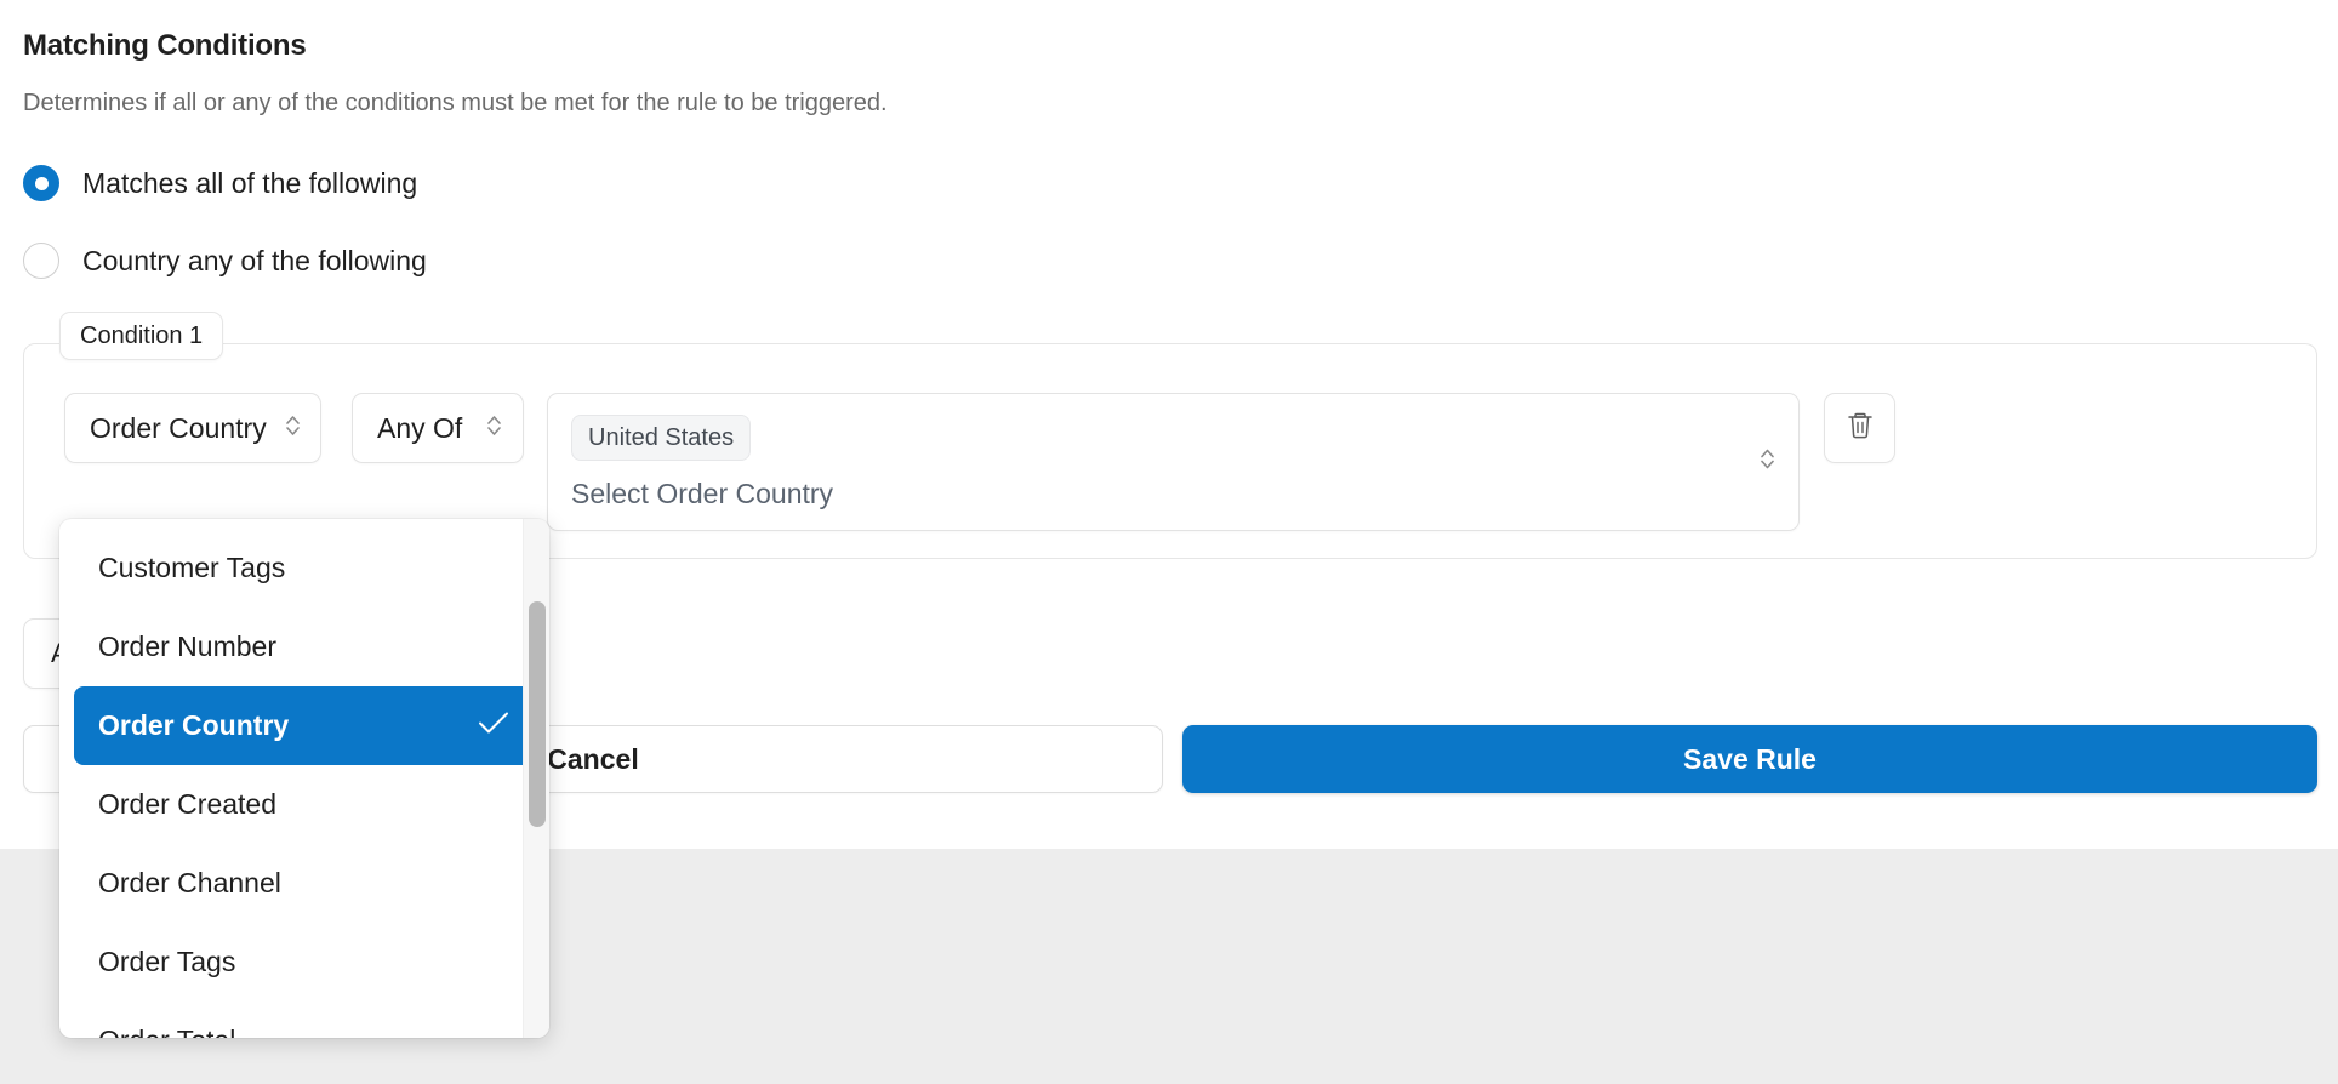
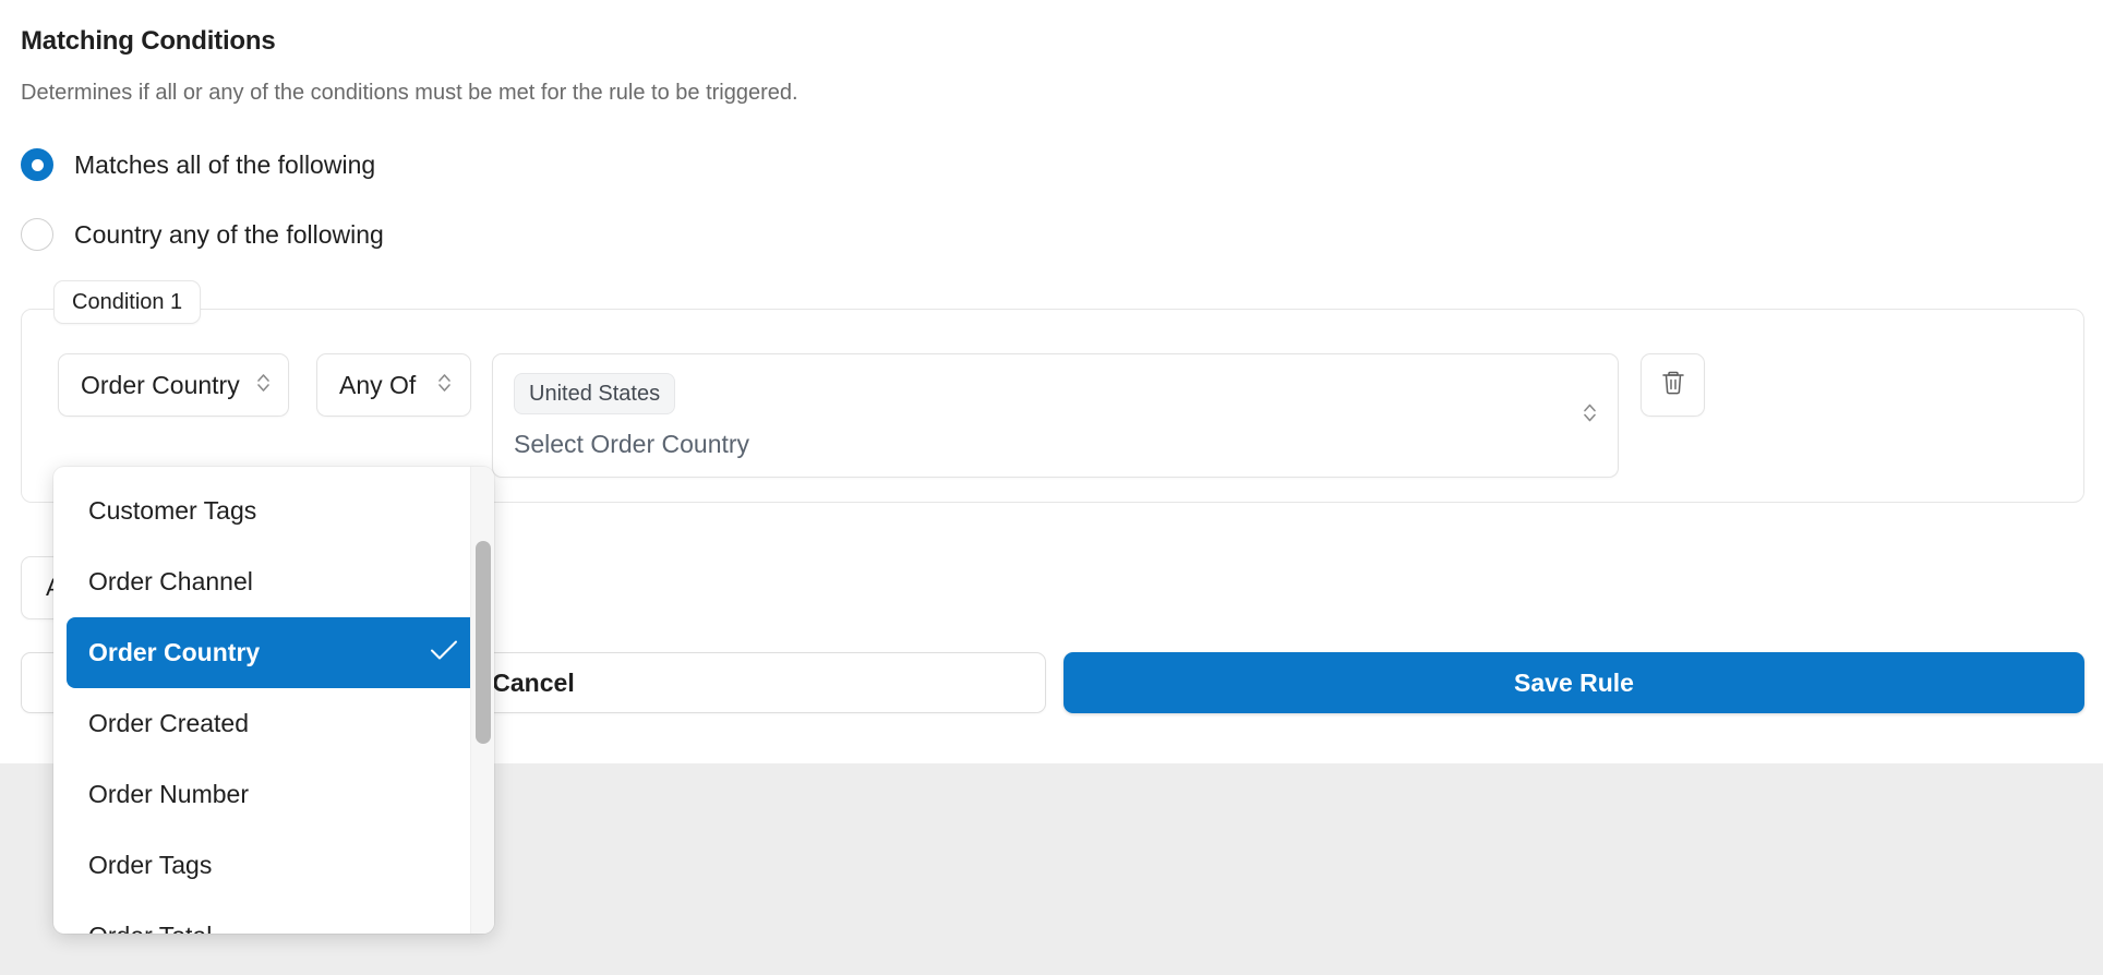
  Matching Conditions
  Determines if all or any of the conditions must be met for the rule to be triggered.
  Matches all of the following
  Country any of the following
  Condition 1
  Order Country
  Any Of
  United States
  Select Order Country
  Cancel
  Save Rule
  Customer Tags
- Order Number
+ Order Channel
  Order Country
  Order Created
- Order Channel
+ Order Number
  Order Tags
